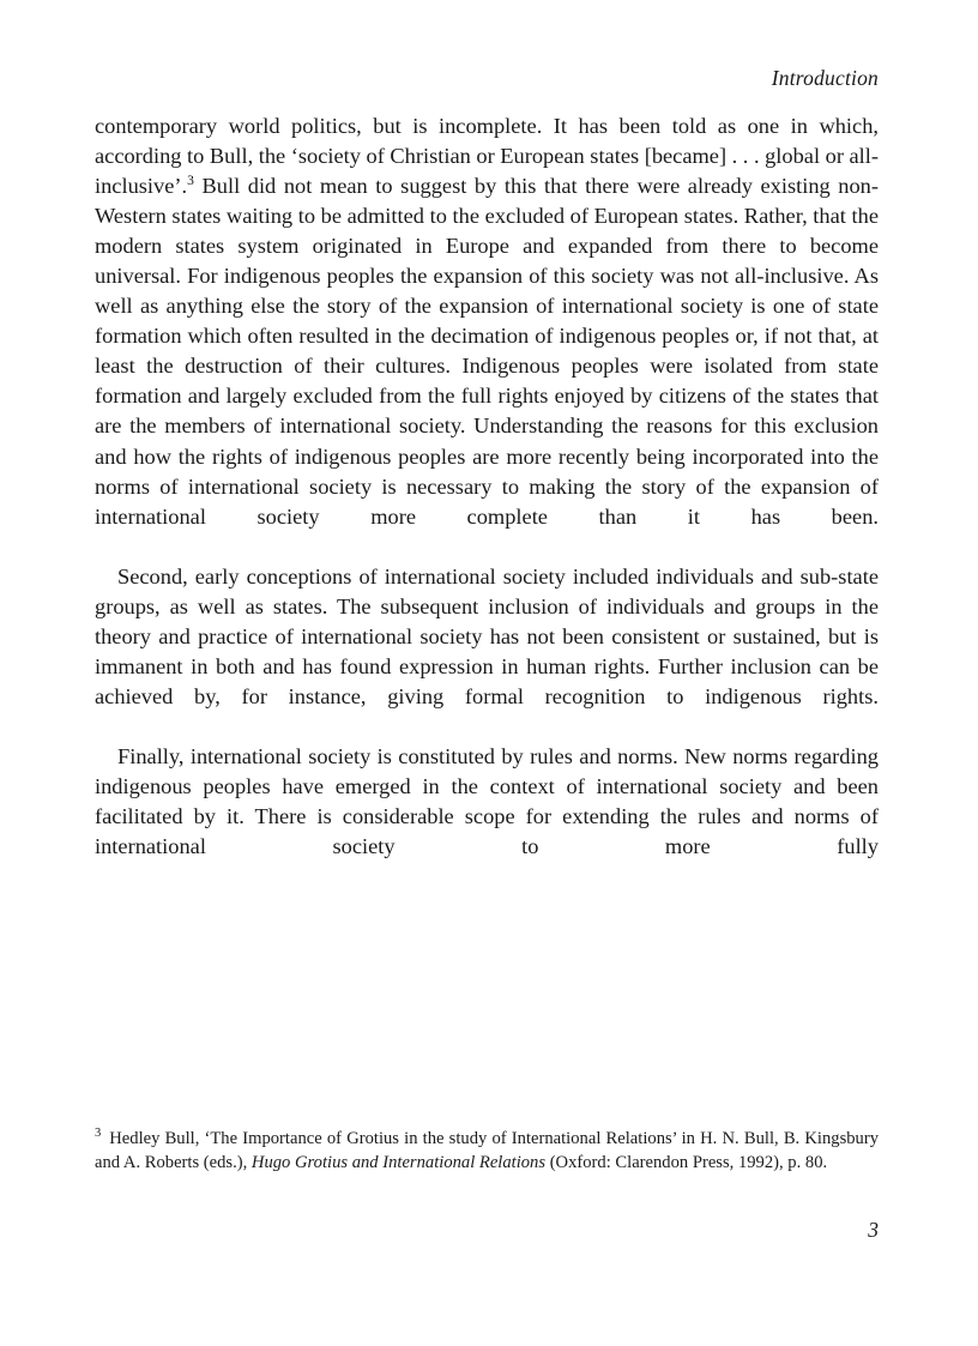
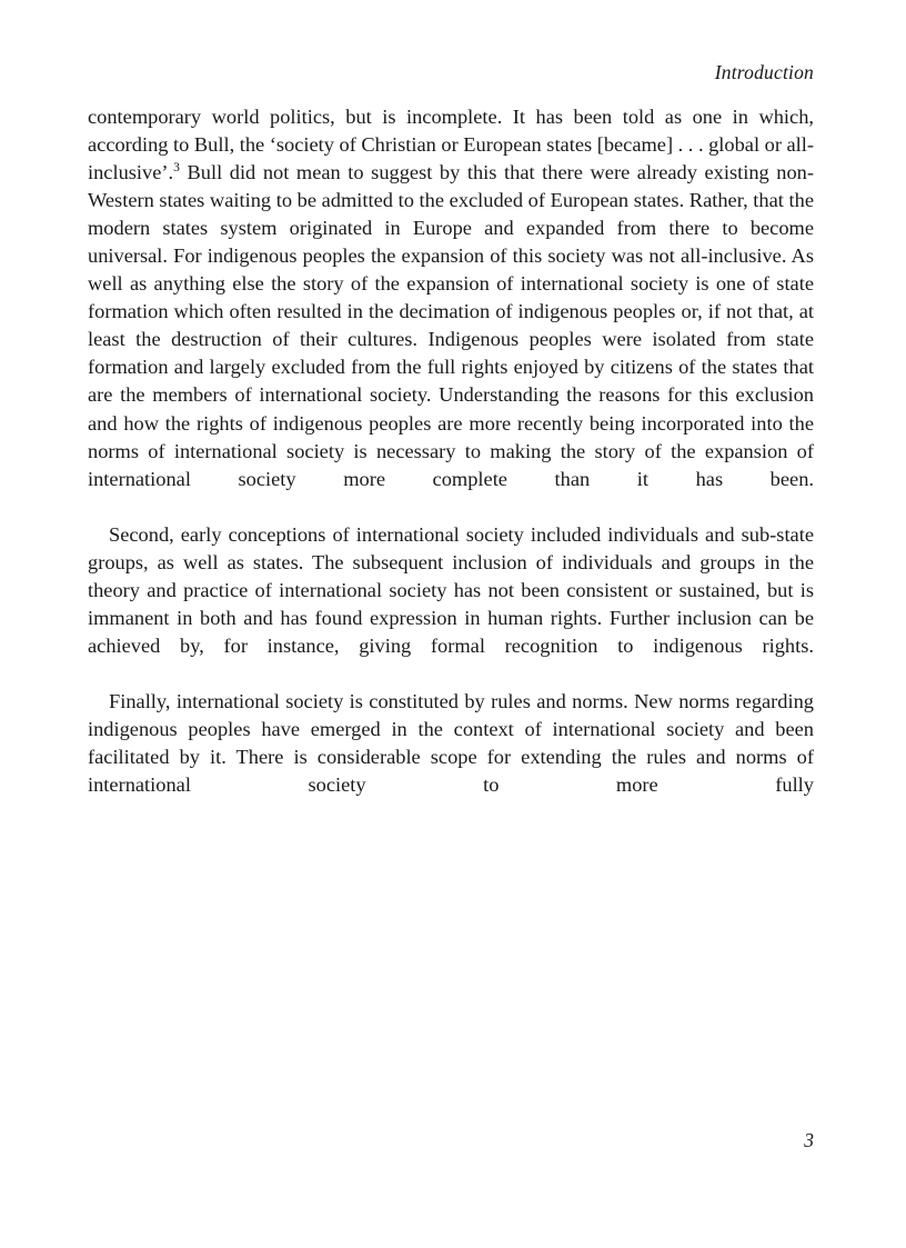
  Introduction
  contemporary world politics, but is incomplete. It has been told as one in which, according to Bull, the ‘society of Christian or European states [became] . . . global or all-inclusive’.3 Bull did not mean to suggest by this that there were already existing non-Western states waiting to be admitted to the excluded of European states. Rather, that the modern states system originated in Europe and expanded from there to become universal. For indigenous peoples the expansion of this society was not all-inclusive. As well as anything else the story of the expansion of international society is one of state formation which often resulted in the decimation of indigenous peoples or, if not that, at least the destruction of their cultures. Indigenous peoples were isolated from state formation and largely excluded from the full rights enjoyed by citizens of the states that are the members of international society. Understanding the reasons for this exclusion and how the rights of indigenous peoples are more recently being incorporated into the norms of international society is necessary to making the story of the expansion of international society more complete than it has been.
  Second, early conceptions of international society included individuals and sub-state groups, as well as states. The subsequent inclusion of individuals and groups in the theory and practice of international society has not been consistent or sustained, but is immanent in both and has found expression in human rights. Further inclusion can be achieved by, for instance, giving formal recognition to indigenous rights.
  Finally, international society is constituted by rules and norms. New norms regarding indigenous peoples have emerged in the context of international society and been facilitated by it. There is considerable scope for extending the rules and norms of international society to more fully
- 3 Hedley Bull, ‘The Importance of Grotius in the study of International Relations’ in H. N. Bull, B. Kingsbury and A. Roberts (eds.), Hugo Grotius and International Relations (Oxford: Clarendon Press, 1992), p. 80.
  3
